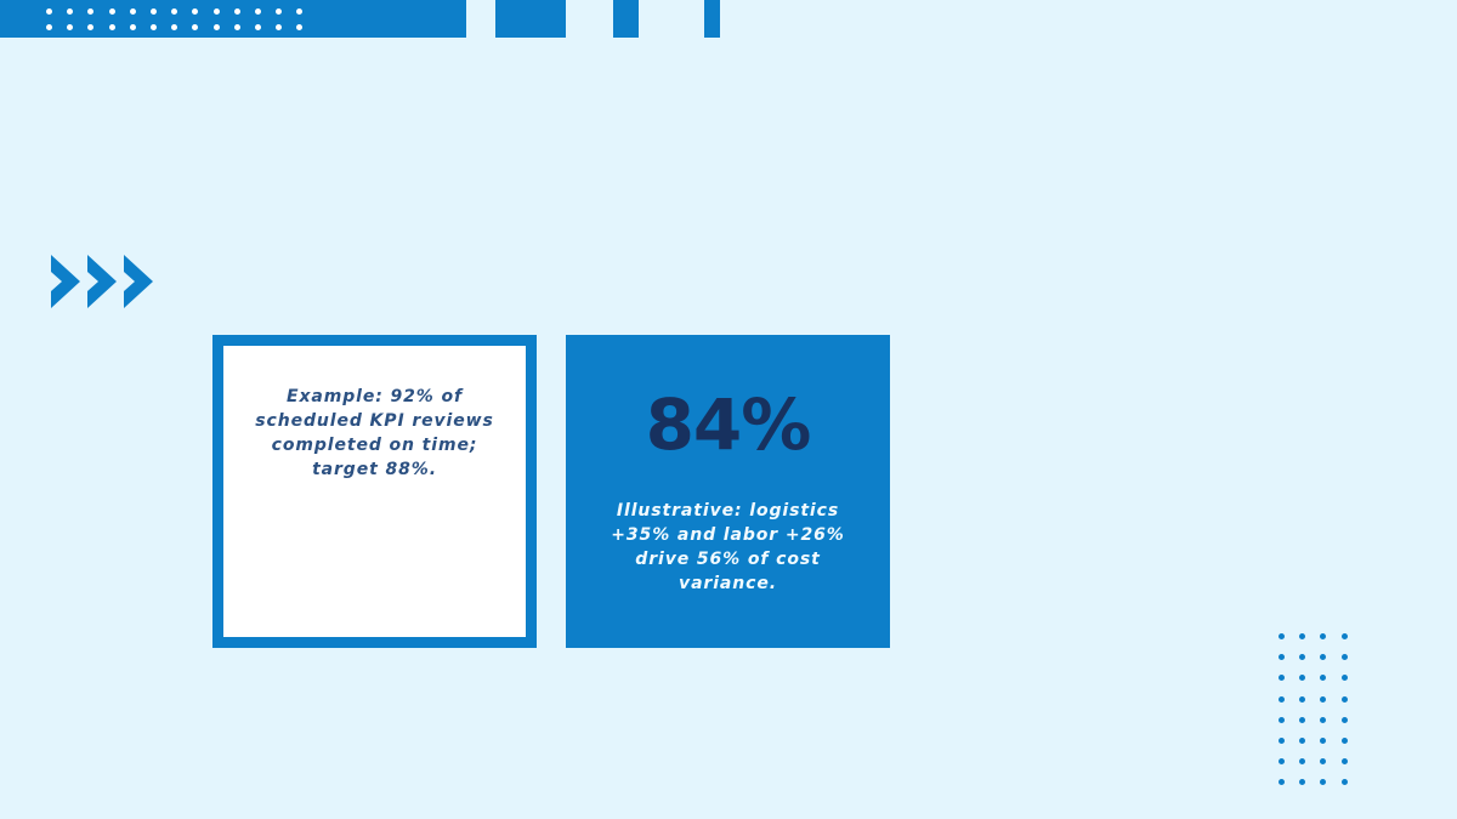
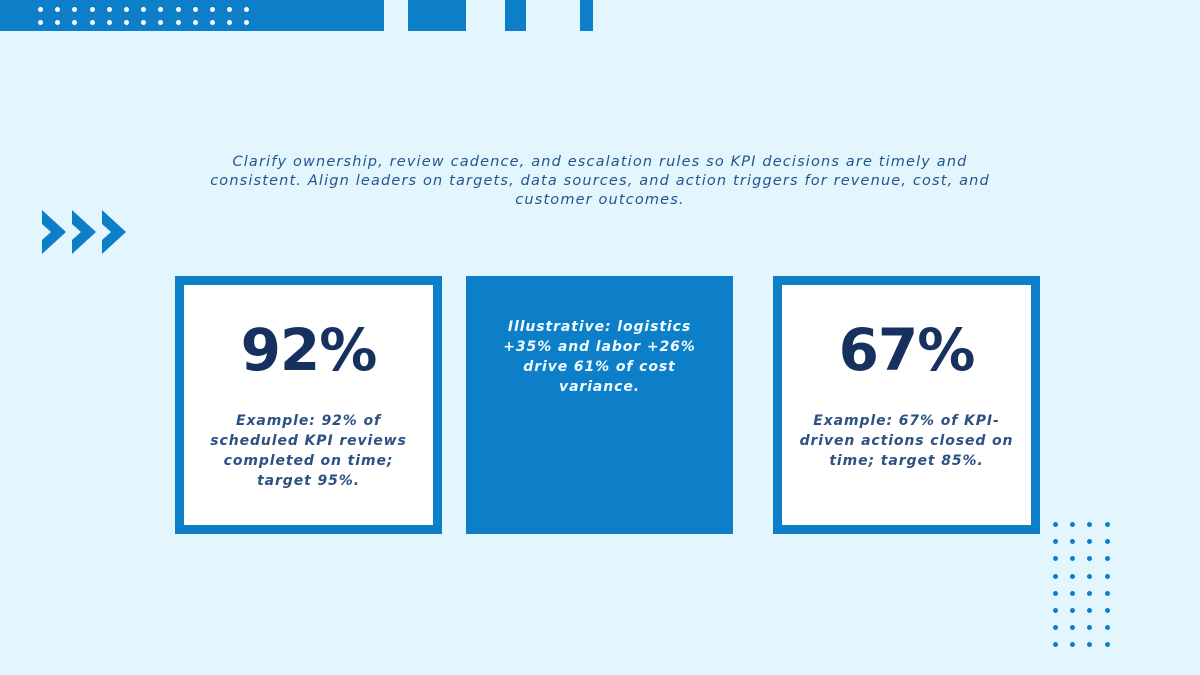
+ Clarify ownership, review cadence, and escalation rules so KPI decisions are timely and consistent. Align leaders on targets, data sources, and action triggers for revenue, cost, and customer outcomes.
+ 92%
- Example: 92% of scheduled KPI reviews completed on time; target 88%.
+ Example: 92% of scheduled KPI reviews completed on time; target 95%.
- 84%
- Illustrative: logistics +35% and labor +26% drive 56% of cost variance.
+ Illustrative: logistics +35% and labor +26% drive 61% of cost variance.
+ 67%
+ Example: 67% of KPI-driven actions closed on time; target 85%.
